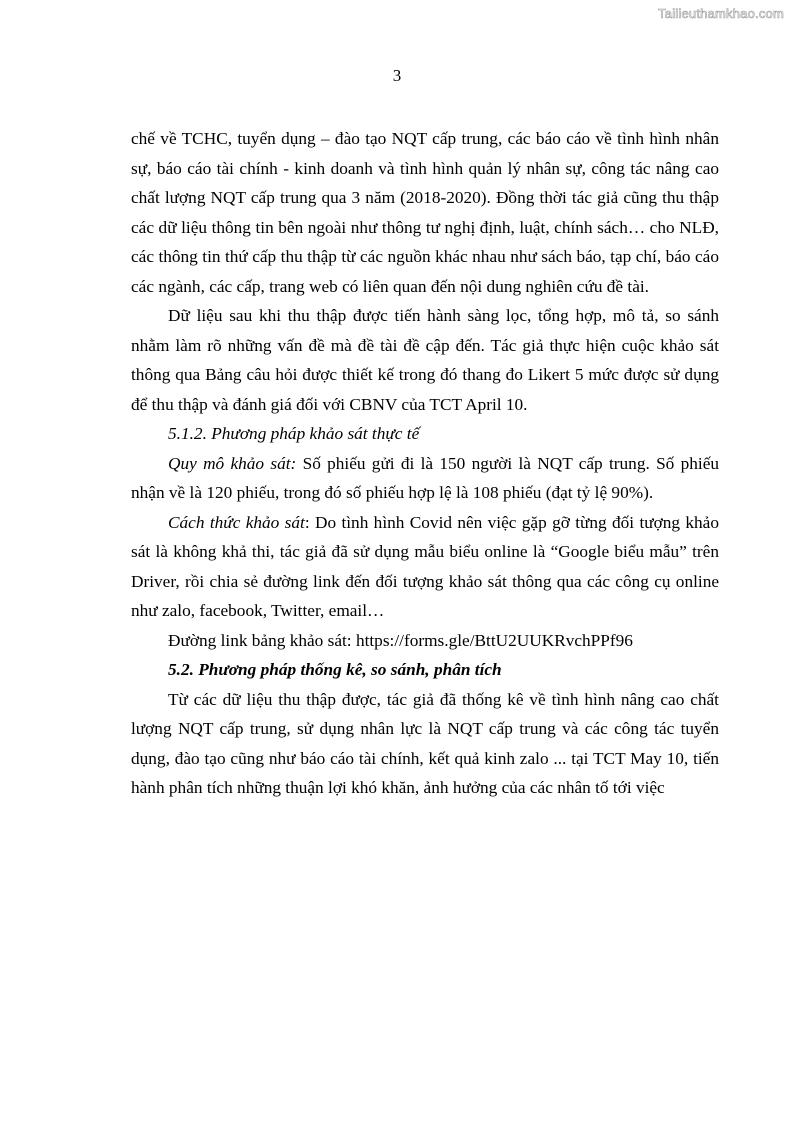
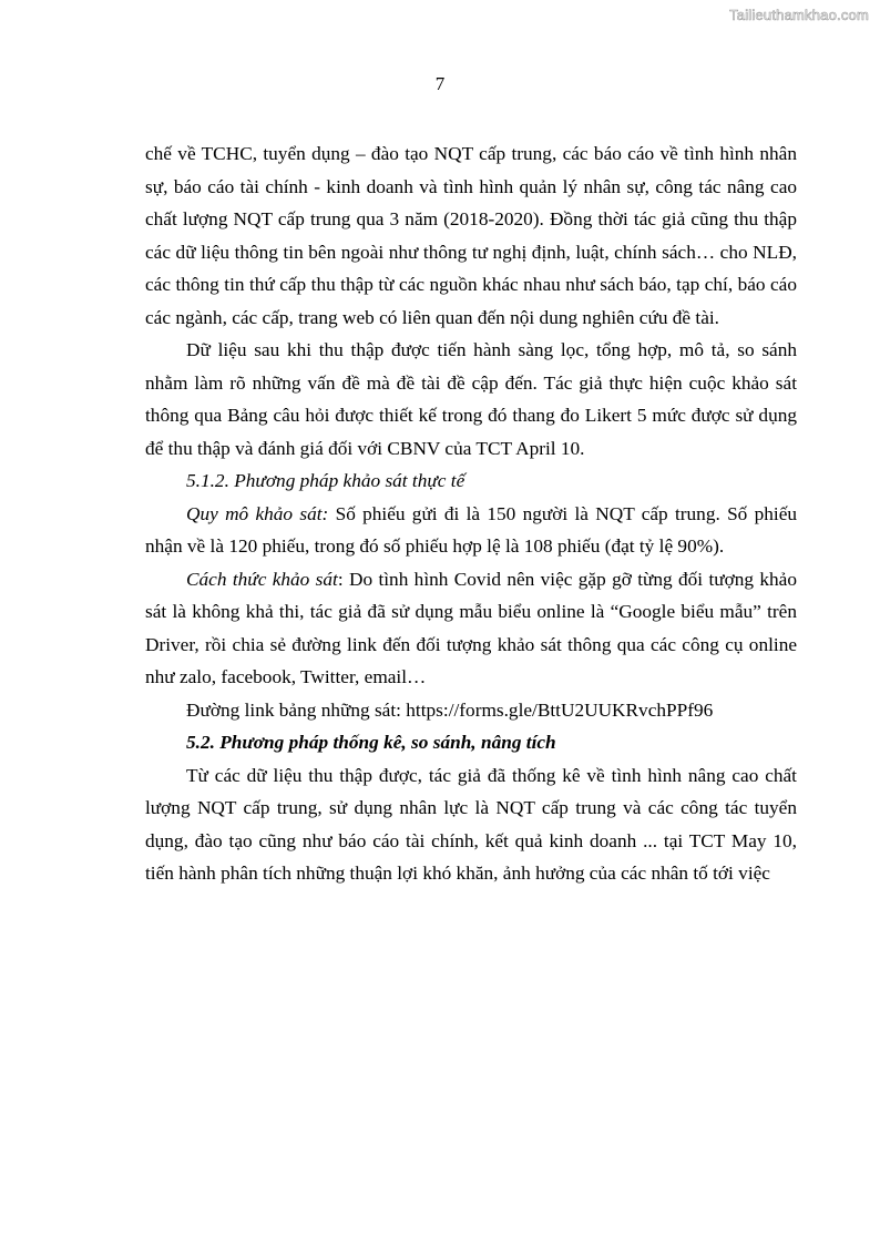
  Tailieuthamkhao.com
- 3
+ 7
  chế về TCHC, tuyển dụng – đào tạo NQT cấp trung, các báo cáo về tình hình nhân sự, báo cáo tài chính - kinh doanh và tình hình quản lý nhân sự, công tác nâng cao chất lượng NQT cấp trung qua 3 năm (2018-2020). Đồng thời tác giả cũng thu thập các dữ liệu thông tin bên ngoài như thông tư nghị định, luật, chính sách… cho NLĐ, các thông tin thứ cấp thu thập từ các nguồn khác nhau như sách báo, tạp chí, báo cáo các ngành, các cấp, trang web có liên quan đến nội dung nghiên cứu đề tài.
  Dữ liệu sau khi thu thập được tiến hành sàng lọc, tổng hợp, mô tả, so sánh nhằm làm rõ những vấn đề mà đề tài đề cập đến. Tác giả thực hiện cuộc khảo sát thông qua Bảng câu hỏi được thiết kế trong đó thang đo Likert 5 mức được sử dụng để thu thập và đánh giá đối với CBNV của TCT April 10.
  5.1.2. Phương pháp khảo sát thực tế
  Quy mô khảo sát: Số phiếu gửi đi là 150 người là NQT cấp trung. Số phiếu nhận về là 120 phiếu, trong đó số phiếu hợp lệ là 108 phiếu (đạt tỷ lệ 90%).
  Cách thức khảo sát: Do tình hình Covid nên việc gặp gỡ từng đối tượng khảo sát là không khả thi, tác giả đã sử dụng mẫu biểu online là “Google biểu mẫu” trên Driver, rồi chia sẻ đường link đến đối tượng khảo sát thông qua các công cụ online như zalo, facebook, Twitter, email…
- Đường link bảng khảo sát: https://forms.gle/BttU2UUKRvchPPf96
+ Đường link bảng những sát: https://forms.gle/BttU2UUKRvchPPf96
- 5.2. Phương pháp thống kê, so sánh, phân tích
+ 5.2. Phương pháp thống kê, so sánh, nâng tích
- Từ các dữ liệu thu thập được, tác giả đã thống kê về tình hình nâng cao chất lượng NQT cấp trung, sử dụng nhân lực là NQT cấp trung và các công tác tuyển dụng, đào tạo cũng như báo cáo tài chính, kết quả kinh zalo ... tại TCT May 10, tiến hành phân tích những thuận lợi khó khăn, ảnh hưởng của các nhân tố tới việc
+ Từ các dữ liệu thu thập được, tác giả đã thống kê về tình hình nâng cao chất lượng NQT cấp trung, sử dụng nhân lực là NQT cấp trung và các công tác tuyển dụng, đào tạo cũng như báo cáo tài chính, kết quả kinh doanh ... tại TCT May 10, tiến hành phân tích những thuận lợi khó khăn, ảnh hưởng của các nhân tố tới việc
